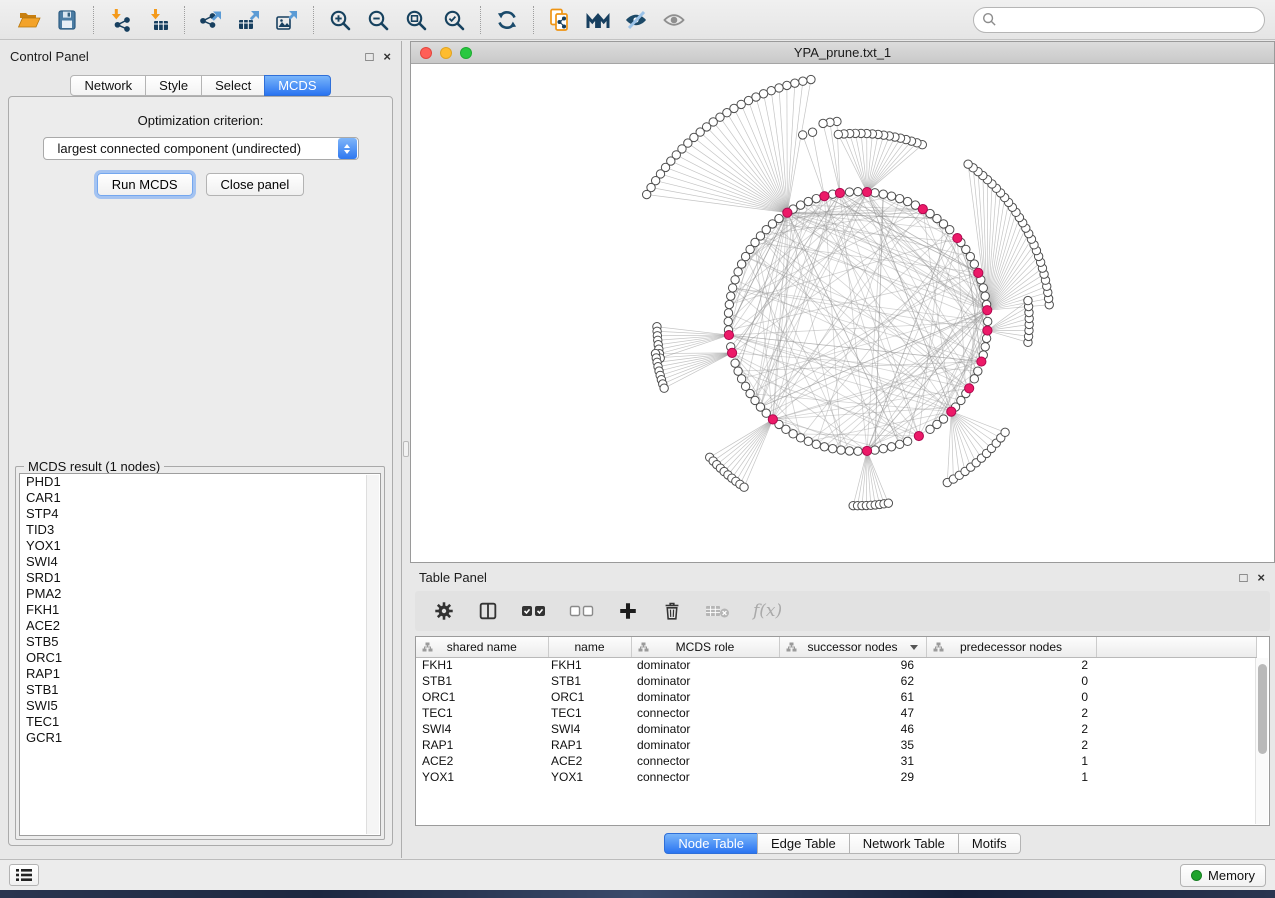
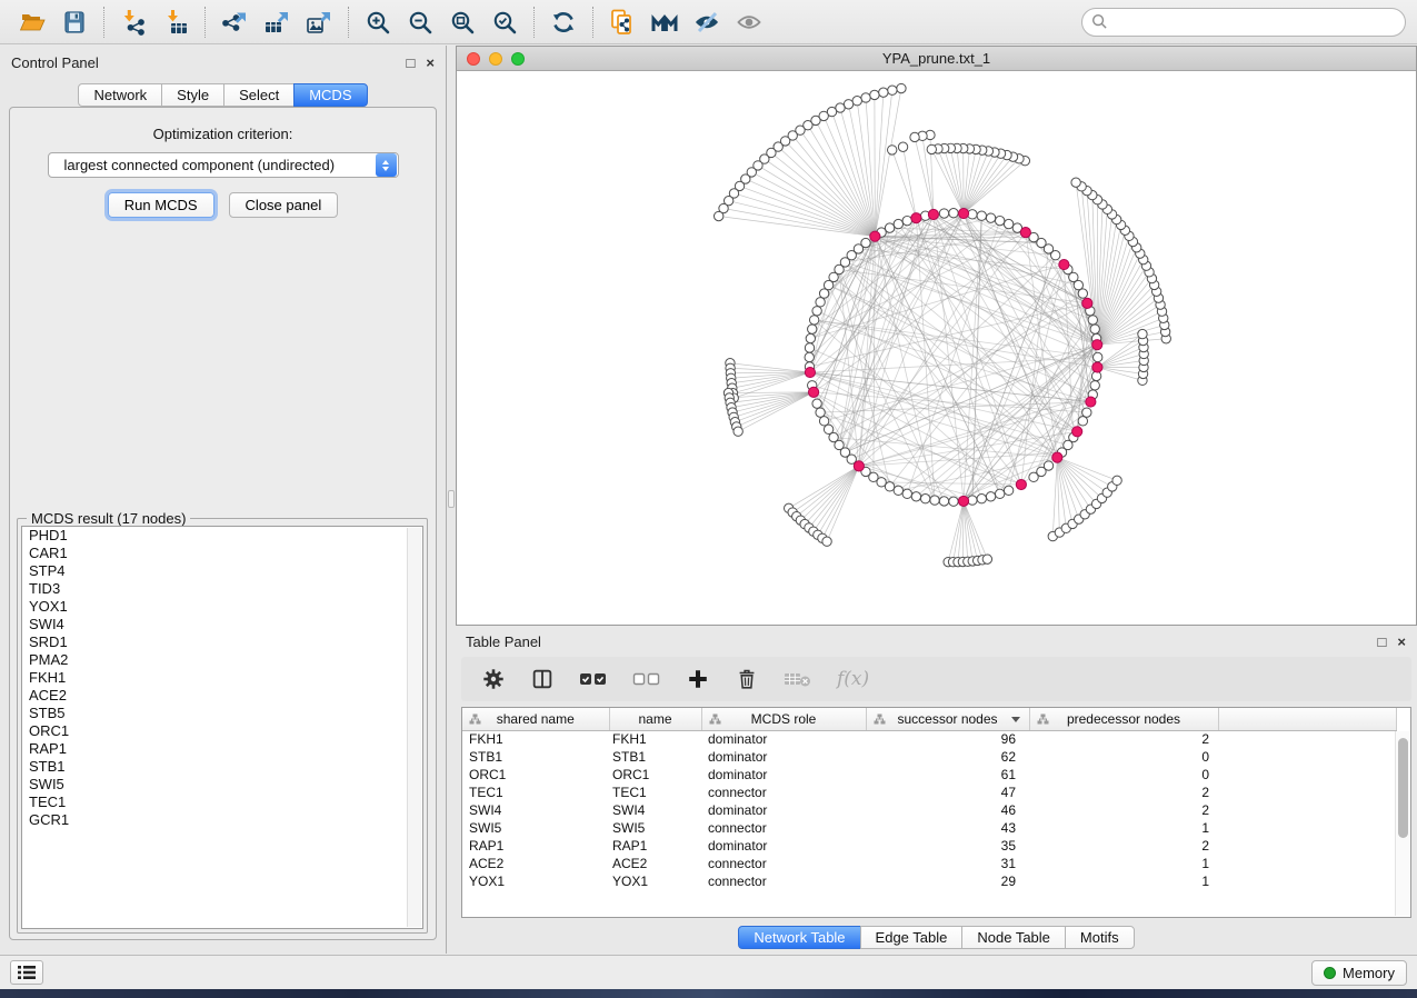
  Control Panel
  □
  ×
  Network
  Style
  Select
  MCDS
  Optimization criterion:
  largest connected component (undirected)
  Run MCDS
  Close panel
- MCDS result (1 nodes)
+ MCDS result (17 nodes)
  PHD1
  CAR1
  STP4
  TID3
  YOX1
  SWI4
  SRD1
  PMA2
  FKH1
  ACE2
  STB5
  ORC1
  RAP1
  STB1
  SWI5
  TEC1
  GCR1
  YPA_prune.txt_1
  Table Panel
  □
  ×
  f(x)
  shared name	name	MCDS role	successor nodes	predecessor nodes
  FKH1	FKH1	dominator	96	2
  STB1	STB1	dominator	62	0
  ORC1	ORC1	dominator	61	0
  TEC1	TEC1	connector	47	2
  SWI4	SWI4	dominator	46	2
+ SWI5	SWI5	connector	43	1
  RAP1	RAP1	dominator	35	2
  ACE2	ACE2	connector	31	1
  YOX1	YOX1	connector	29	1
- Node Table
+ Network Table
  Edge Table
- Network Table
+ Node Table
  Motifs
  Memory
